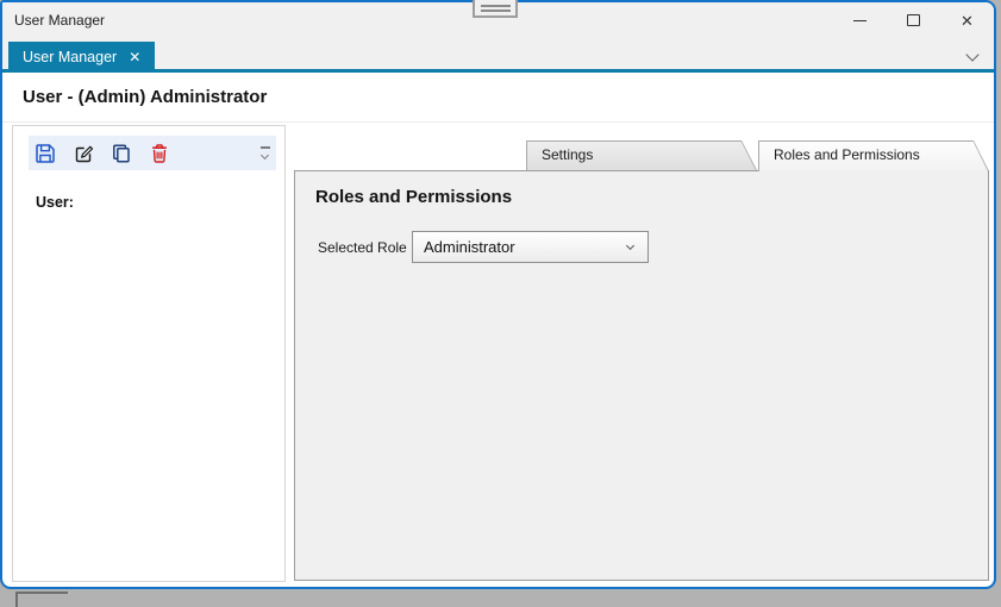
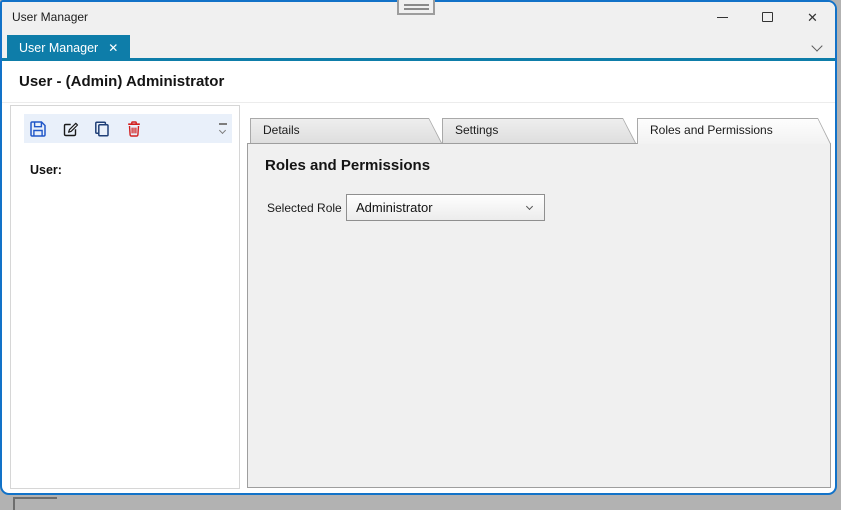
  User Manager
  ✕
  User Manager
  ✕
  User - (Admin) Administrator
  User:
+ Details
  Settings
  Roles and Permissions
  Roles and Permissions
  Selected Role
  Administrator
